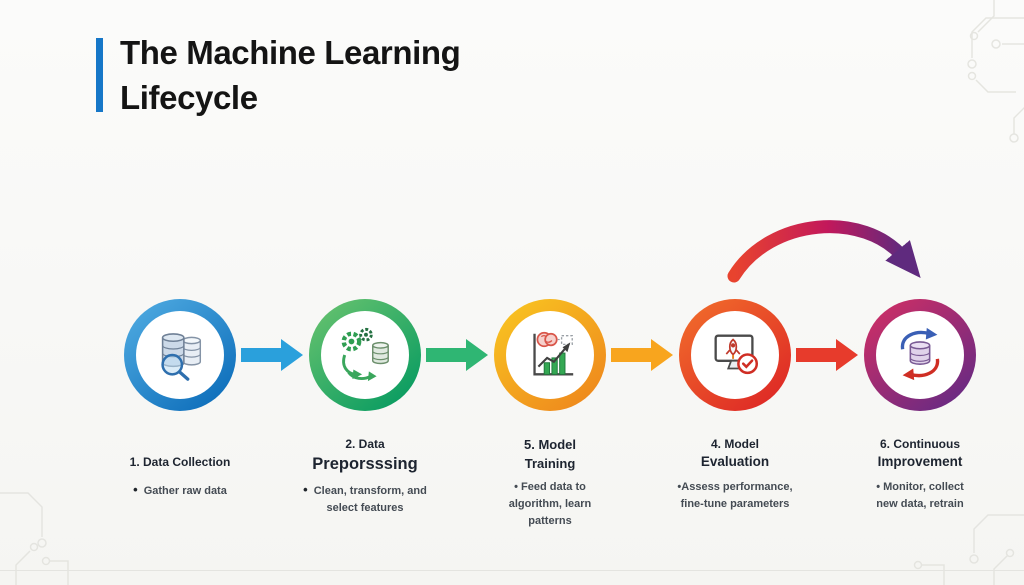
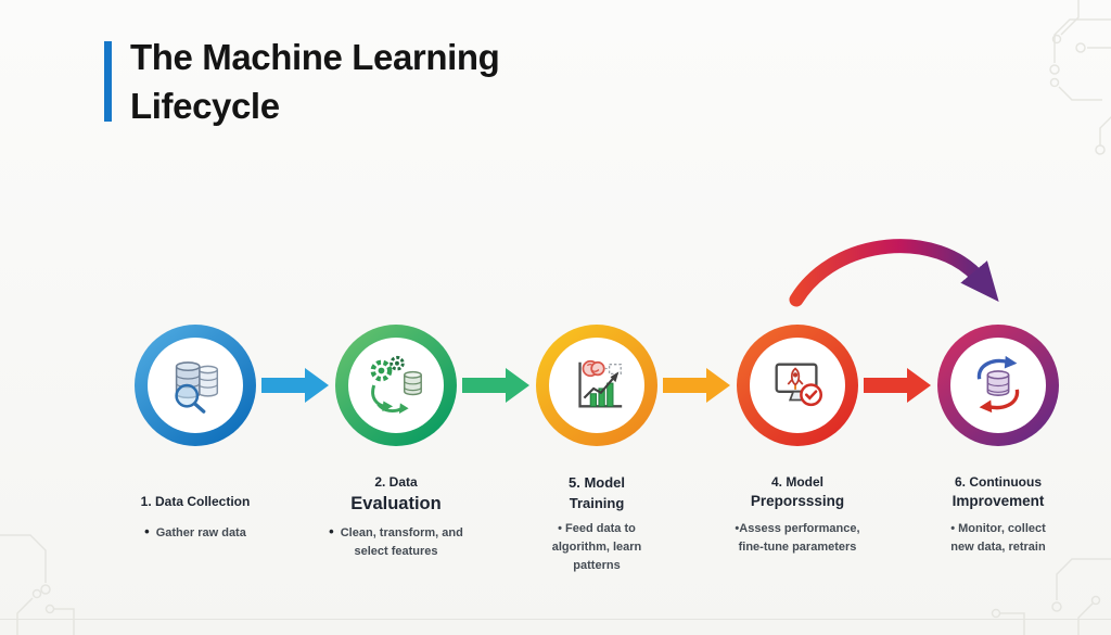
  The Machine Learning
  Lifecycle
  1. Data Collection
  •
  Gather raw data
  2. Data
- Preporsssing
+ Evaluation
  •
  Clean, transform, and
  select features
  5. Model
  Training
  • Feed data to
  algorithm, learn
  patterns
  4. Model
- Evaluation
+ Preporsssing
  •Assess performance,
  fine-tune parameters
  6. Continuous
  Improvement
  • Monitor, collect
  new data, retrain
